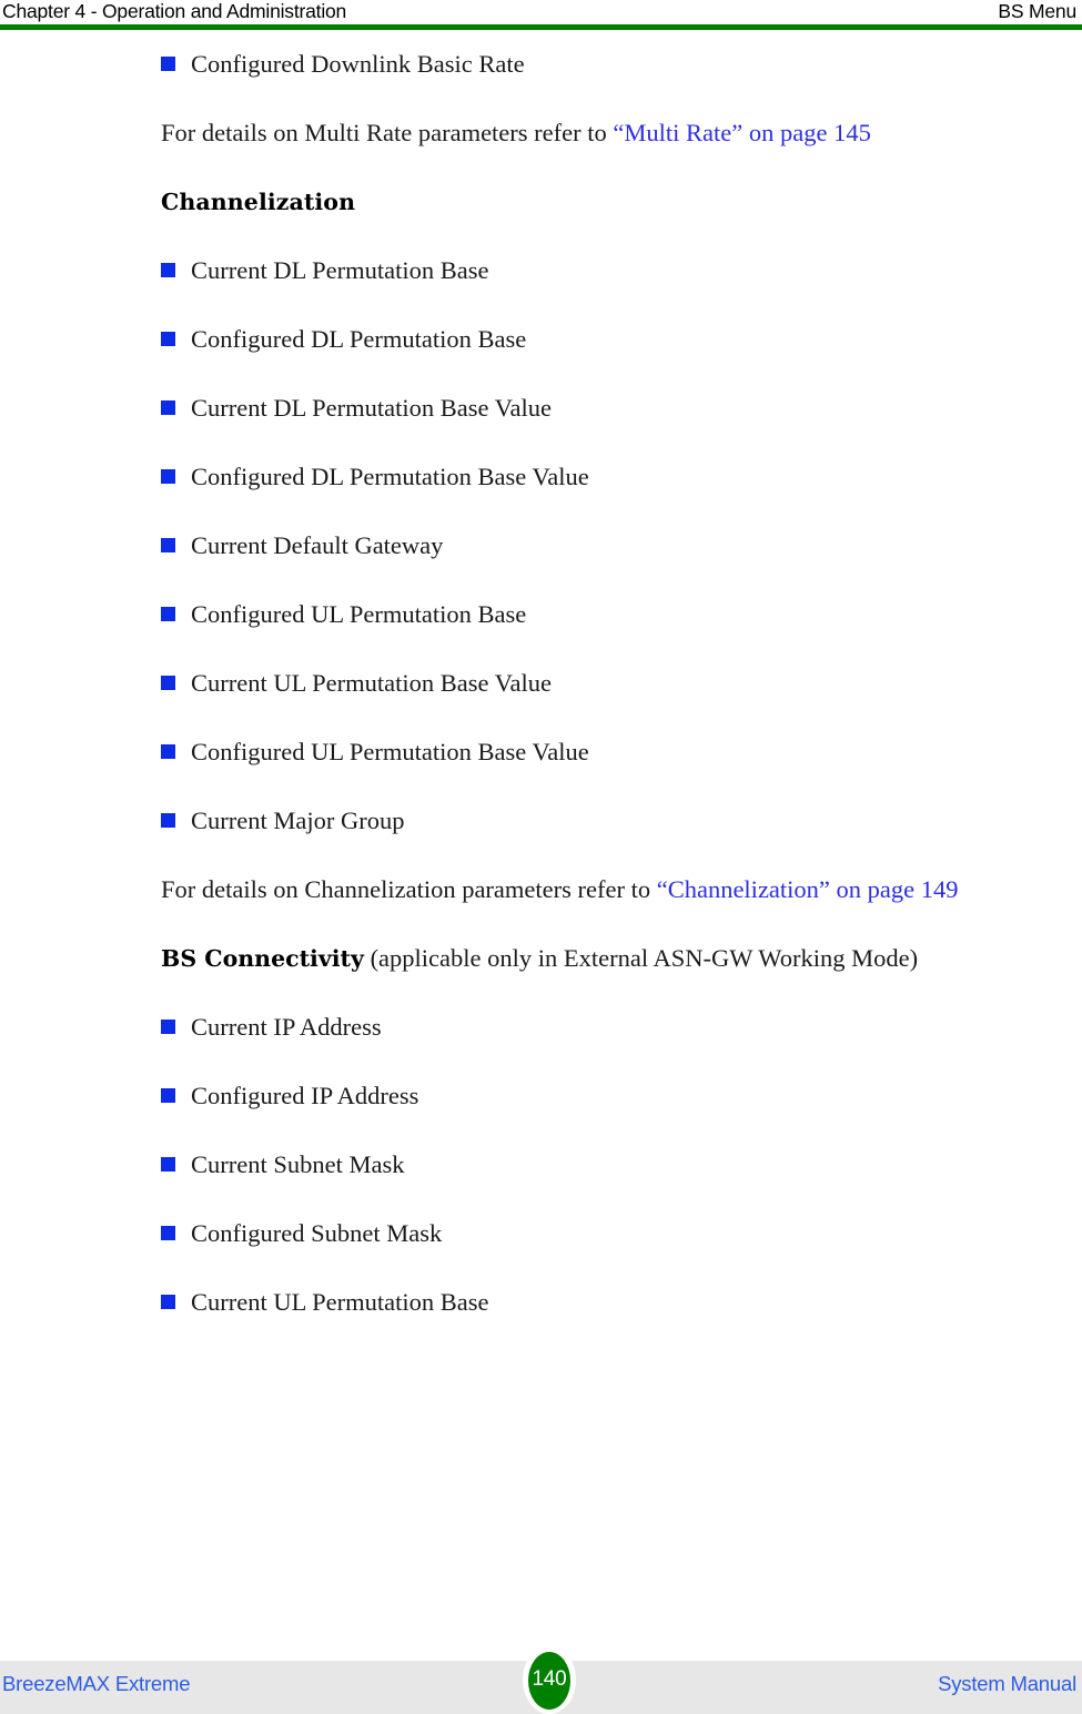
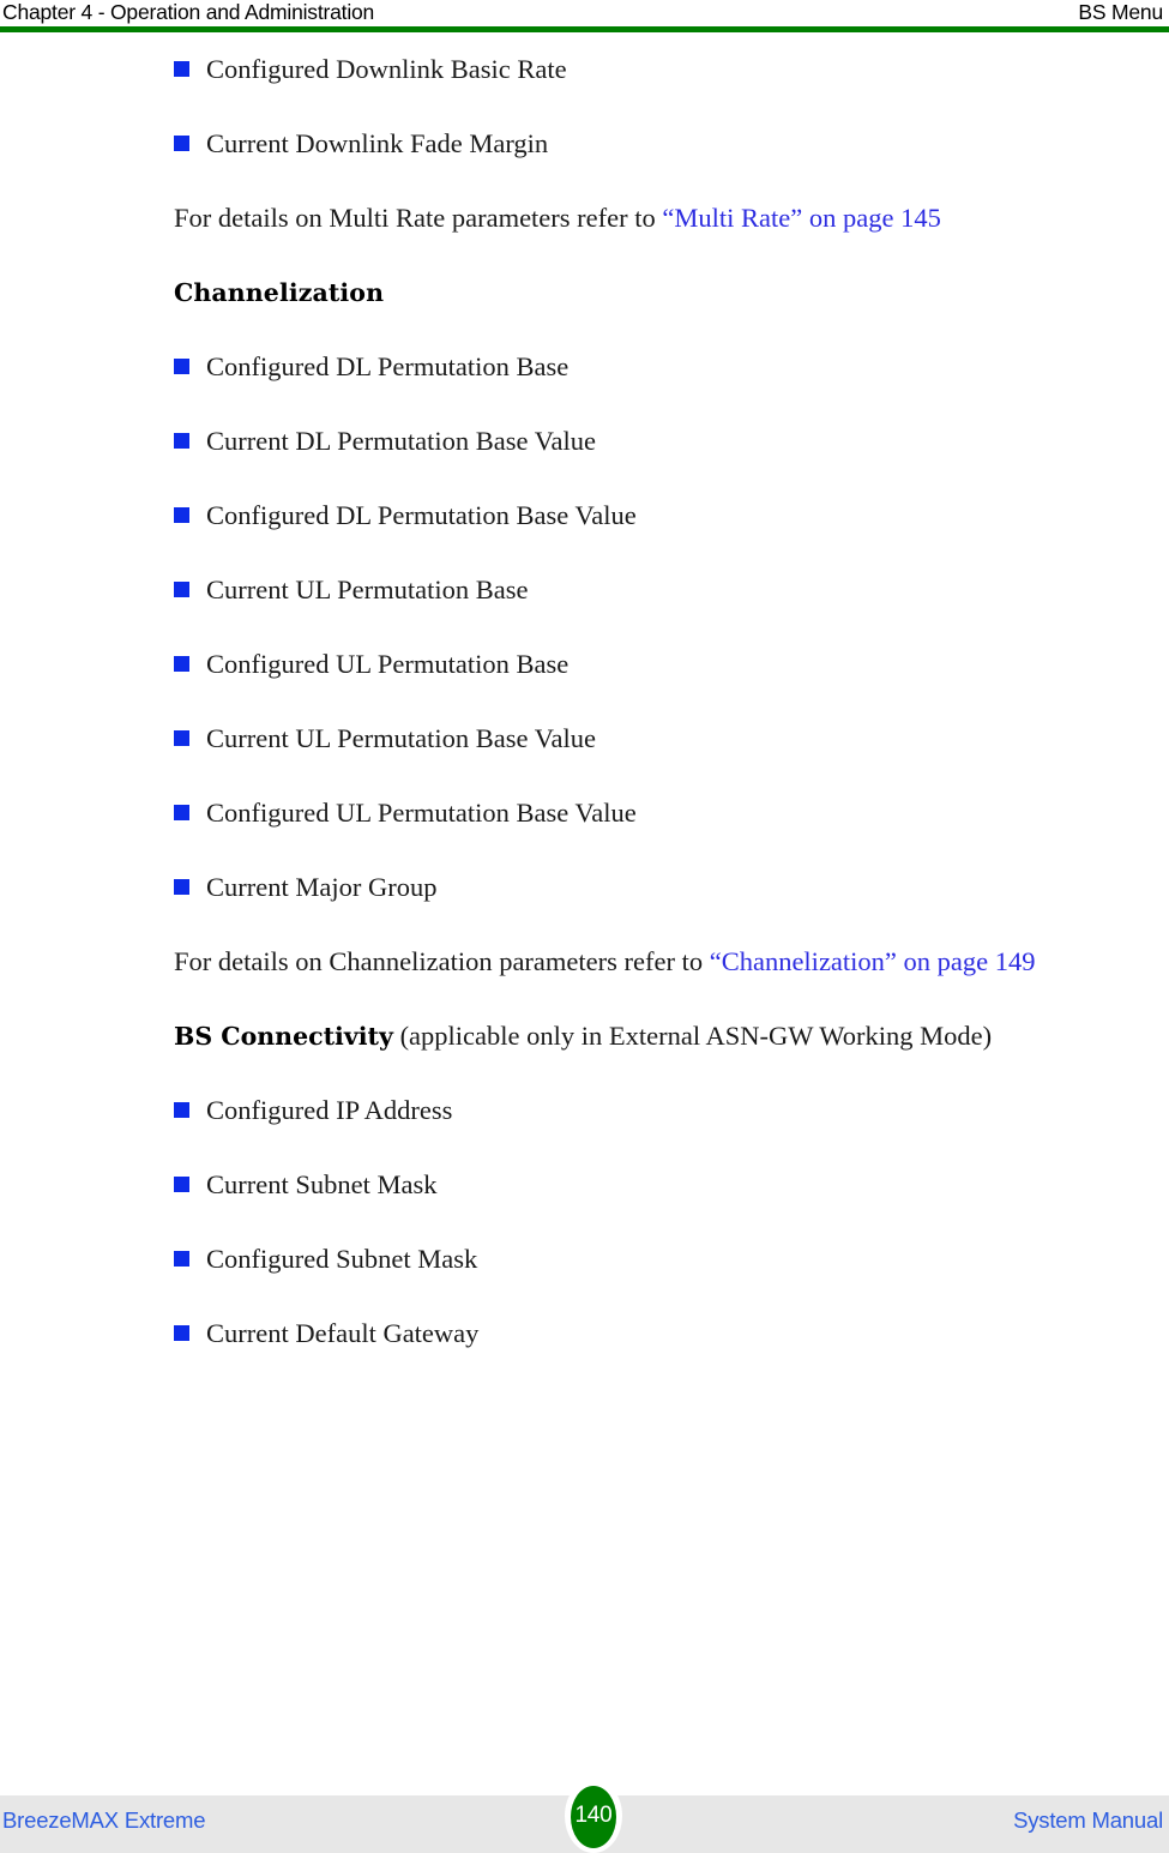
  Chapter 4 - Operation and Administration
  BS Menu
  Configured Downlink Basic Rate
+ Current Downlink Fade Margin
  For details on Multi Rate parameters refer to “Multi Rate” on page 145
  Channelization
- Current DL Permutation Base
  Configured DL Permutation Base
  Current DL Permutation Base Value
  Configured DL Permutation Base Value
- Current Default Gateway
+ Current UL Permutation Base
  Configured UL Permutation Base
  Current UL Permutation Base Value
  Configured UL Permutation Base Value
  Current Major Group
  For details on Channelization parameters refer to “Channelization” on page 149
  BS Connectivity (applicable only in External ASN-GW Working Mode)
- Current IP Address
  Configured IP Address
  Current Subnet Mask
  Configured Subnet Mask
- Current UL Permutation Base
+ Current Default Gateway
  BreezeMAX Extreme
  System Manual
  140
